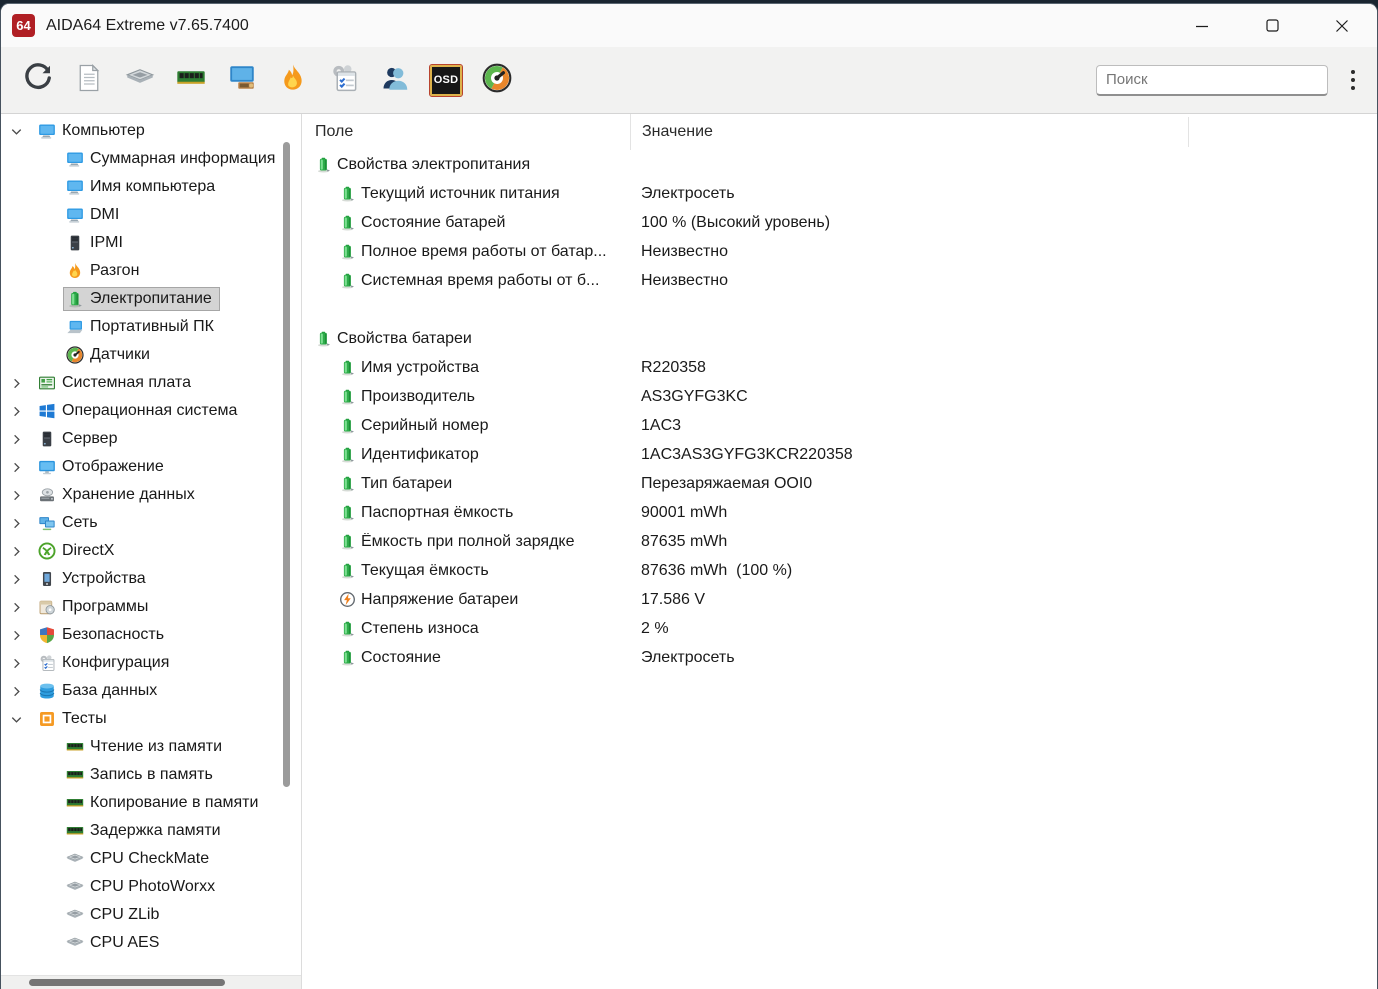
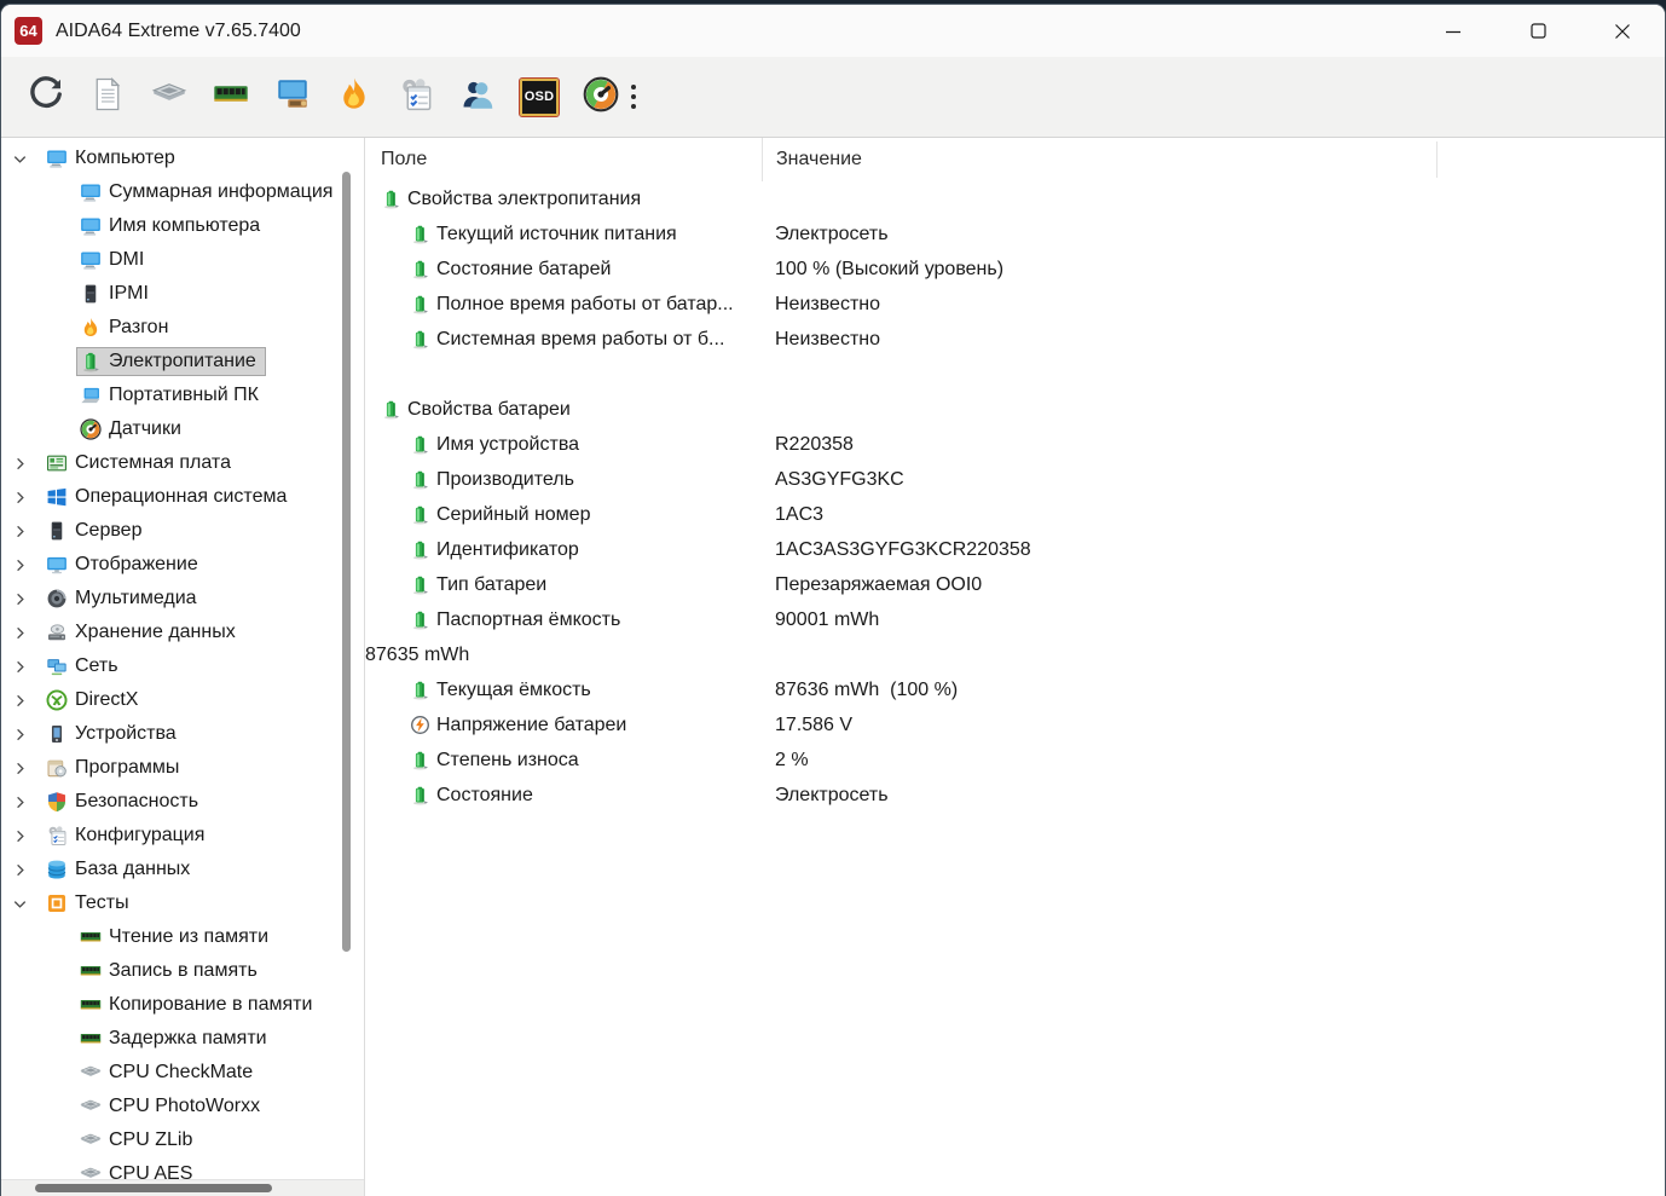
  64
  AIDA64 Extreme v7.65.7400
  OSD
- Поиск
  Компьютер
  Суммарная информация
  Имя компьютера
  DMI
  IPMI
  Разгон
  Электропитание
  Портативный ПК
  Датчики
  Системная плата
  Операционная система
  Сервер
  Отображение
+ Мультимедиа
  Хранение данных
  Сеть
  DirectX
  Устройства
  Программы
  Безопасность
  Конфигурация
  База данных
  Тесты
  Чтение из памяти
  Запись в память
  Копирование в памяти
  Задержка памяти
  CPU CheckMate
  CPU PhotoWorxx
  CPU ZLib
  CPU AES
  Поле
  Значение
  Свойства электропитания
  Текущий источник питания
  Электросеть
  Состояние батарей
  100 % (Высокий уровень)
  Полное время работы от батар...
  Неизвестно
  Системная время работы от б...
  Неизвестно
  Свойства батареи
  Имя устройства
  R220358
  Производитель
  AS3GYFG3KC
  Серийный номер
  1AC3
  Идентификатор
  1AC3AS3GYFG3KCR220358
  Тип батареи
  Перезаряжаемая OOI0
  Паспортная ёмкость
  90001 mWh
- Ёмкость при полной зарядке
  87635 mWh
  Текущая ёмкость
  87636 mWh (100 %)
  Напряжение батареи
  17.586 V
  Степень износа
  2 %
  Состояние
  Электросеть
